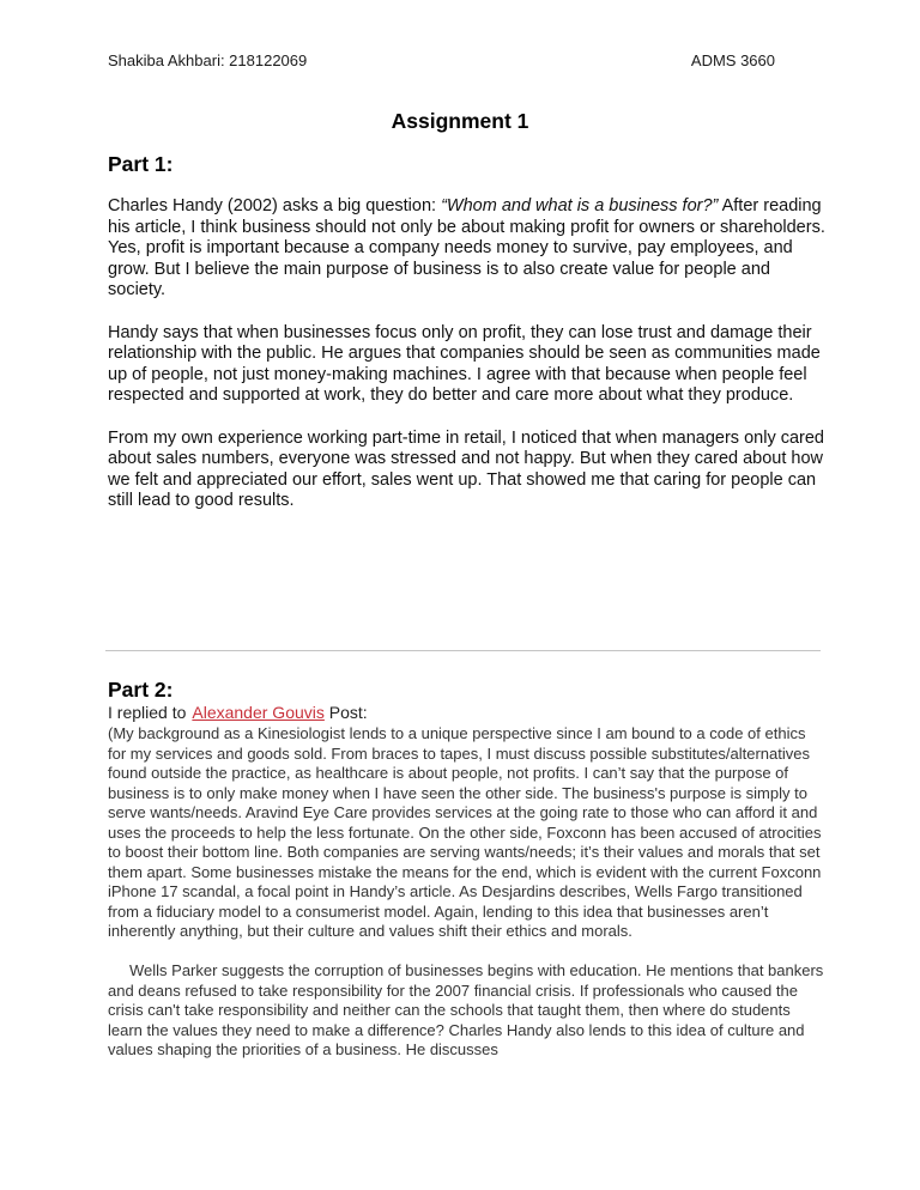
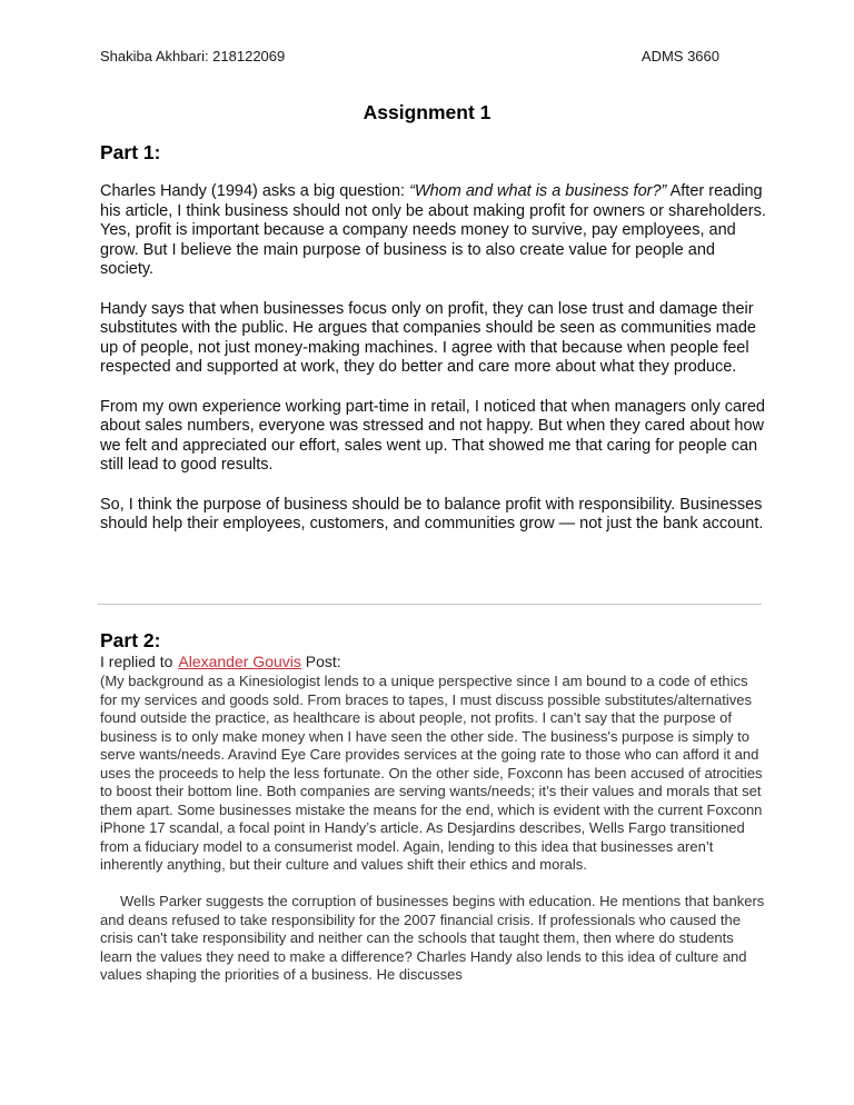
  Shakiba Akhbari: 218122069
  ADMS 3660
  Assignment 1
  Part 1:
- Charles Handy (2002) asks a big question: “Whom and what is a business for?” After reading his article, I think business should not only be about making profit for owners or shareholders. Yes, profit is important because a company needs money to survive, pay employees, and grow. But I believe the main purpose of business is to also create value for people and society.
+ Charles Handy (1994) asks a big question: “Whom and what is a business for?” After reading his article, I think business should not only be about making profit for owners or shareholders. Yes, profit is important because a company needs money to survive, pay employees, and grow. But I believe the main purpose of business is to also create value for people and society.
- Handy says that when businesses focus only on profit, they can lose trust and damage their relationship with the public. He argues that companies should be seen as communities made up of people, not just money-making machines. I agree with that because when people feel respected and supported at work, they do better and care more about what they produce.
+ Handy says that when businesses focus only on profit, they can lose trust and damage their substitutes with the public. He argues that companies should be seen as communities made up of people, not just money-making machines. I agree with that because when people feel respected and supported at work, they do better and care more about what they produce.
  From my own experience working part-time in retail, I noticed that when managers only cared about sales numbers, everyone was stressed and not happy. But when they cared about how we felt and appreciated our effort, sales went up. That showed me that caring for people can still lead to good results.
+ So, I think the purpose of business should be to balance profit with responsibility. Businesses should help their employees, customers, and communities grow — not just the bank account.
  Part 2:
  I replied to Alexander Gouvis Post:
  (My background as a Kinesiologist lends to a unique perspective since I am bound to a code of ethics for my services and goods sold. From braces to tapes, I must discuss possible substitutes/alternatives found outside the practice, as healthcare is about people, not profits. I can’t say that the purpose of business is to only make money when I have seen the other side. The business's purpose is simply to serve wants/needs. Aravind Eye Care provides services at the going rate to those who can afford it and uses the proceeds to help the less fortunate. On the other side, Foxconn has been accused of atrocities to boost their bottom line. Both companies are serving wants/needs; it’s their values and morals that set them apart. Some businesses mistake the means for the end, which is evident with the current Foxconn iPhone 17 scandal, a focal point in Handy’s article. As Desjardins describes, Wells Fargo transitioned from a fiduciary model to a consumerist model. Again, lending to this idea that businesses aren’t inherently anything, but their culture and values shift their ethics and morals.
  Wells Parker suggests the corruption of businesses begins with education. He mentions that bankers and deans refused to take responsibility for the 2007 financial crisis. If professionals who caused the crisis can't take responsibility and neither can the schools that taught them, then where do students learn the values they need to make a difference? Charles Handy also lends to this idea of culture and values shaping the priorities of a business. He discusses
